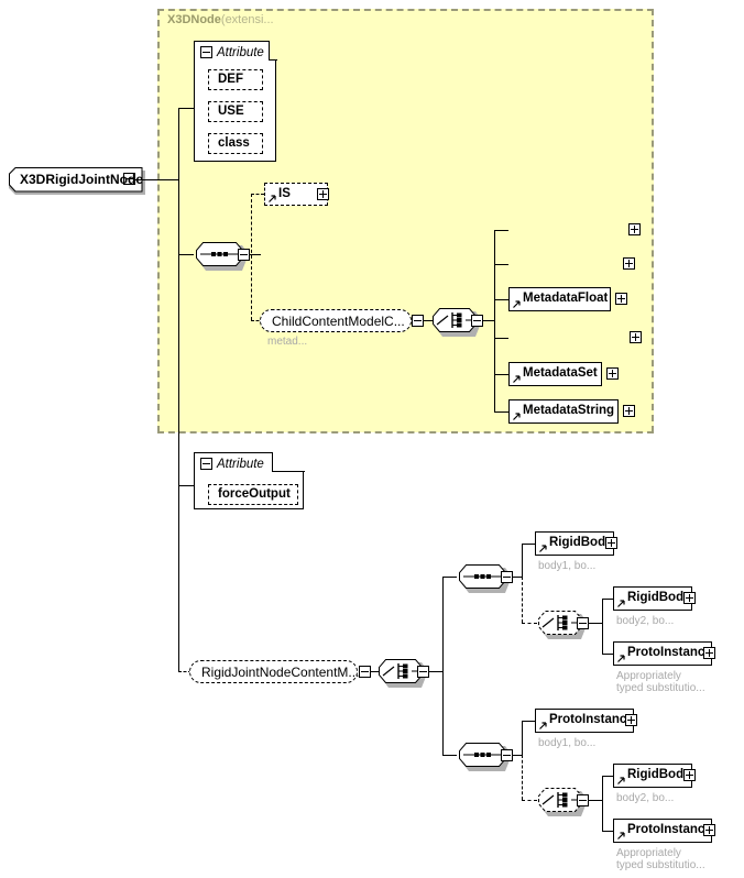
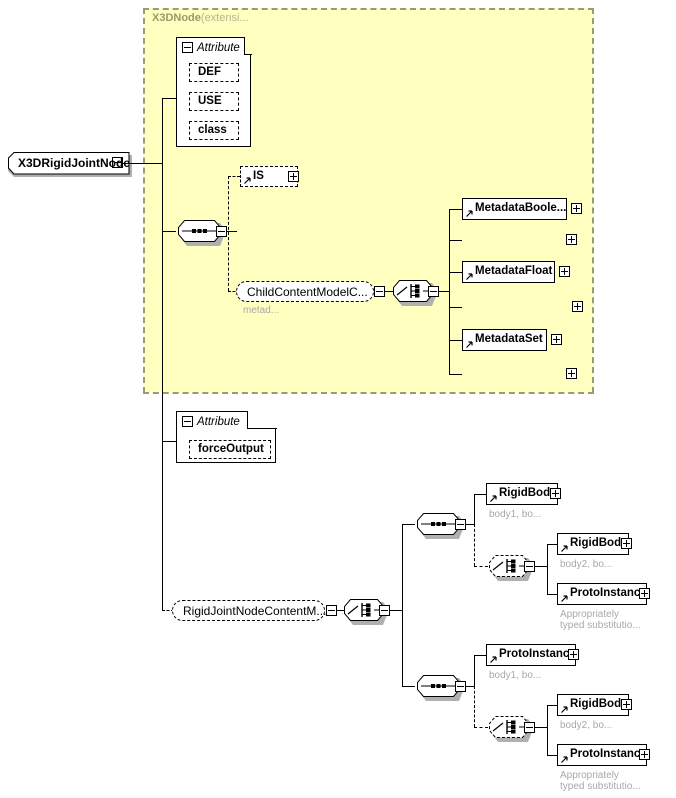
  X3DNode(extensi...
  X3DRigidJointNode
  Attribute
  DEF
  USE
  class
  IS
  ChildContentModelC...
  metad...
+ MetadataBoole...
  MetadataFloat
  MetadataSet
- MetadataString
  Attribute
  forceOutput
  RigidJointNodeContentM...
  RigidBod
  body1, bo...
  RigidBod
  body2, bo...
  ProtoInstanc
  Appropriately
  typed substitutio...
  ProtoInstanc
  body1, bo...
  RigidBod
  body2, bo...
  ProtoInstanc
  Appropriately
  typed substitutio...
